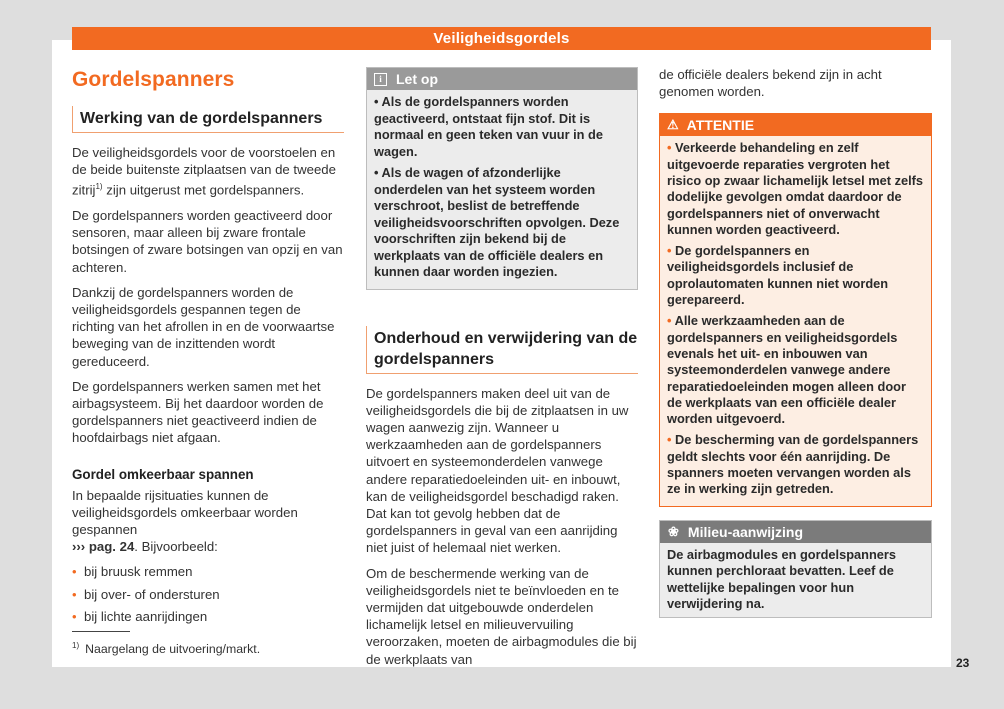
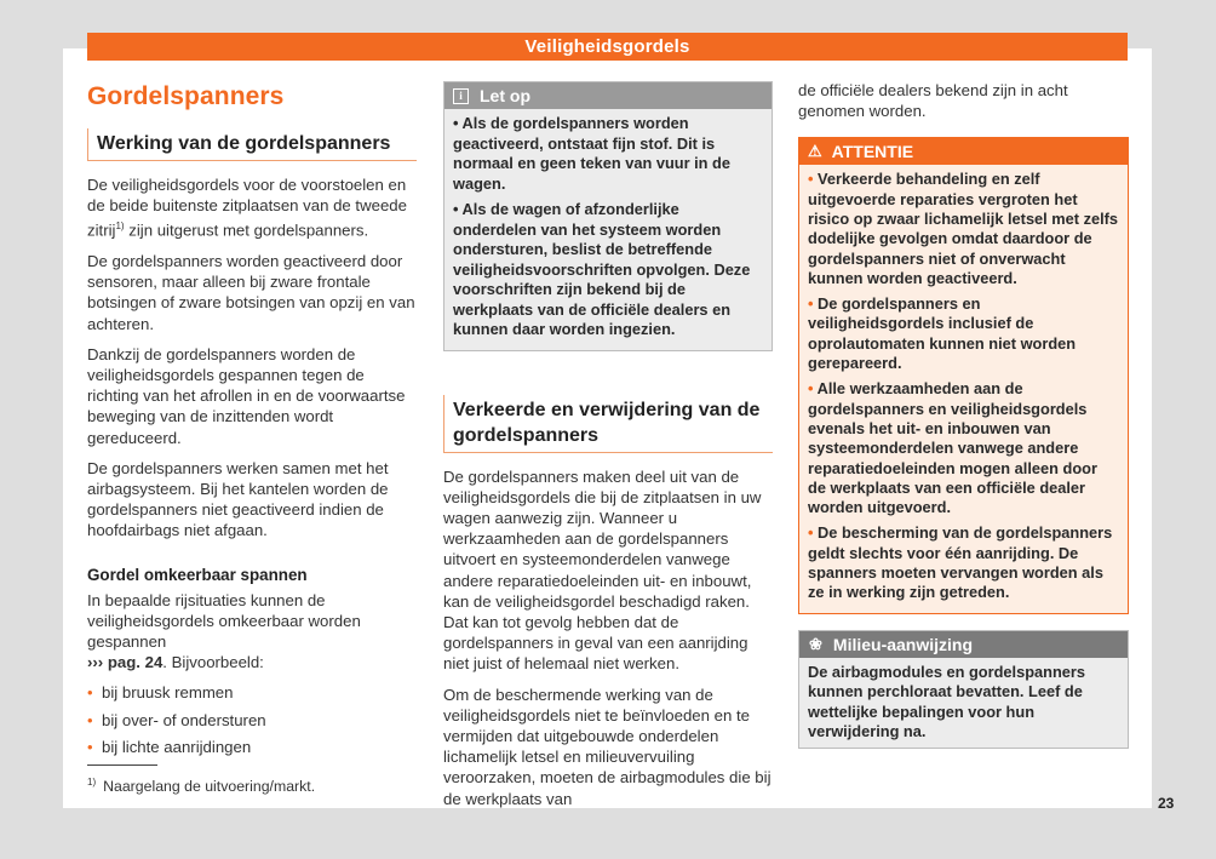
  Veiligheidsgordels
  Gordelspanners
  Werking van de gordelspanners
  De veiligheidsgordels voor de voorstoelen en de beide buitenste zitplaatsen van de tweede zitrij1) zijn uitgerust met gordelspanners.
  De gordelspanners worden geactiveerd door sensoren, maar alleen bij zware frontale botsingen of zware botsingen van opzij en van achteren.
  Dankzij de gordelspanners worden de veiligheidsgordels gespannen tegen de richting van het afrollen in en de voorwaartse beweging van de inzittenden wordt gereduceerd.
- De gordelspanners werken samen met het airbagsysteem. Bij het daardoor worden de gordelspanners niet geactiveerd indien de hoofdairbags niet afgaan.
+ De gordelspanners werken samen met het airbagsysteem. Bij het kantelen worden de gordelspanners niet geactiveerd indien de hoofdairbags niet afgaan.
  Gordel omkeerbaar spannen
  In bepaalde rijsituaties kunnen de veiligheidsgordels omkeerbaar worden gespannen
  ››› pag. 24. Bijvoorbeeld:
  •
  bij bruusk remmen
  •
  bij over- of ondersturen
  •
  bij lichte aanrijdingen
  i
  Let op
  • Als de gordelspanners worden geactiveerd, ontstaat fijn stof. Dit is normaal en geen teken van vuur in de wagen.
- • Als de wagen of afzonderlijke onderdelen van het systeem worden verschroot, beslist de betreffende veiligheidsvoorschriften opvolgen. Deze voorschriften zijn bekend bij de werkplaats van de officiële dealers en kunnen daar worden ingezien.
+ • Als de wagen of afzonderlijke onderdelen van het systeem worden ondersturen, beslist de betreffende veiligheidsvoorschriften opvolgen. Deze voorschriften zijn bekend bij de werkplaats van de officiële dealers en kunnen daar worden ingezien.
- Onderhoud en verwijdering van de gordelspanners
+ Verkeerde en verwijdering van de gordelspanners
  De gordelspanners maken deel uit van de veiligheidsgordels die bij de zitplaatsen in uw wagen aanwezig zijn. Wanneer u werkzaamheden aan de gordelspanners uitvoert en systeemonderdelen vanwege andere reparatiedoeleinden uit- en inbouwt, kan de veiligheidsgordel beschadigd raken. Dat kan tot gevolg hebben dat de gordelspanners in geval van een aanrijding niet juist of helemaal niet werken.
  Om de beschermende werking van de veiligheidsgordels niet te beïnvloeden en te vermijden dat uitgebouwde onderdelen lichamelijk letsel en milieuvervuiling veroorzaken, moeten de airbagmodules die bij de werkplaats van
  de officiële dealers bekend zijn in acht genomen worden.
  ⚠
  ATTENTIE
  • Verkeerde behandeling en zelf uitgevoerde reparaties vergroten het risico op zwaar lichamelijk letsel met zelfs dodelijke gevolgen omdat daardoor de gordelspanners niet of onverwacht kunnen worden geactiveerd.
  • De gordelspanners en veiligheidsgordels inclusief de oprolautomaten kunnen niet worden gerepareerd.
  • Alle werkzaamheden aan de gordelspanners en veiligheidsgordels evenals het uit- en inbouwen van systeemonderdelen vanwege andere reparatiedoeleinden mogen alleen door de werkplaats van een officiële dealer worden uitgevoerd.
  • De bescherming van de gordelspanners geldt slechts voor één aanrijding. De spanners moeten vervangen worden als ze in werking zijn getreden.
  ❀
  Milieu-aanwijzing
  De airbagmodules en gordelspanners kunnen perchloraat bevatten. Leef de wettelijke bepalingen voor hun verwijdering na.
  1) Naargelang de uitvoering/markt.
  23
